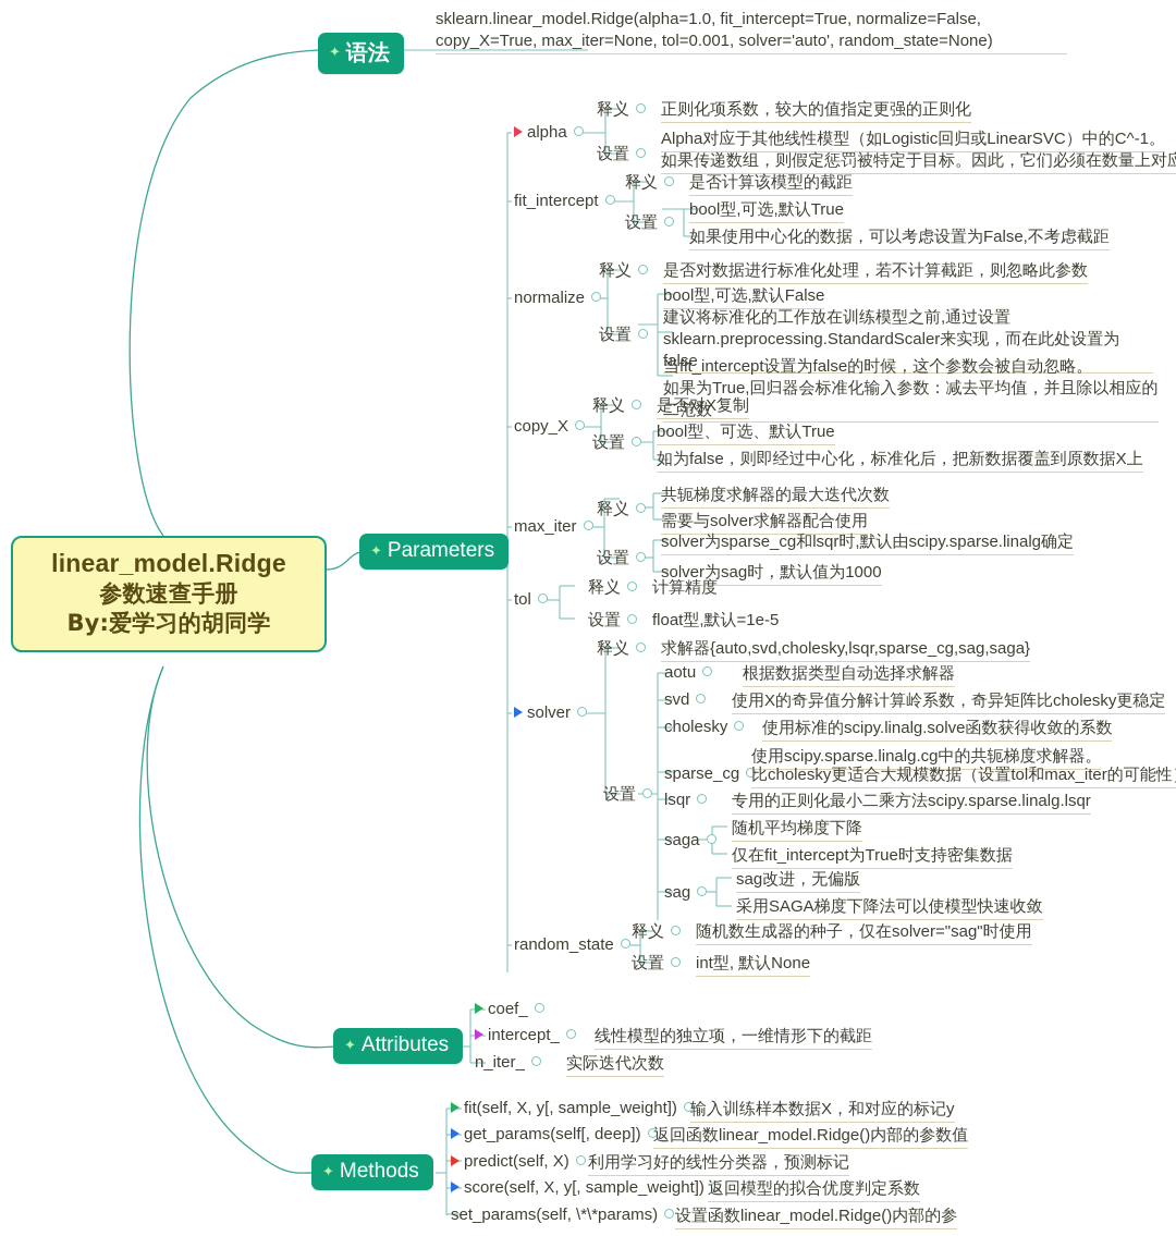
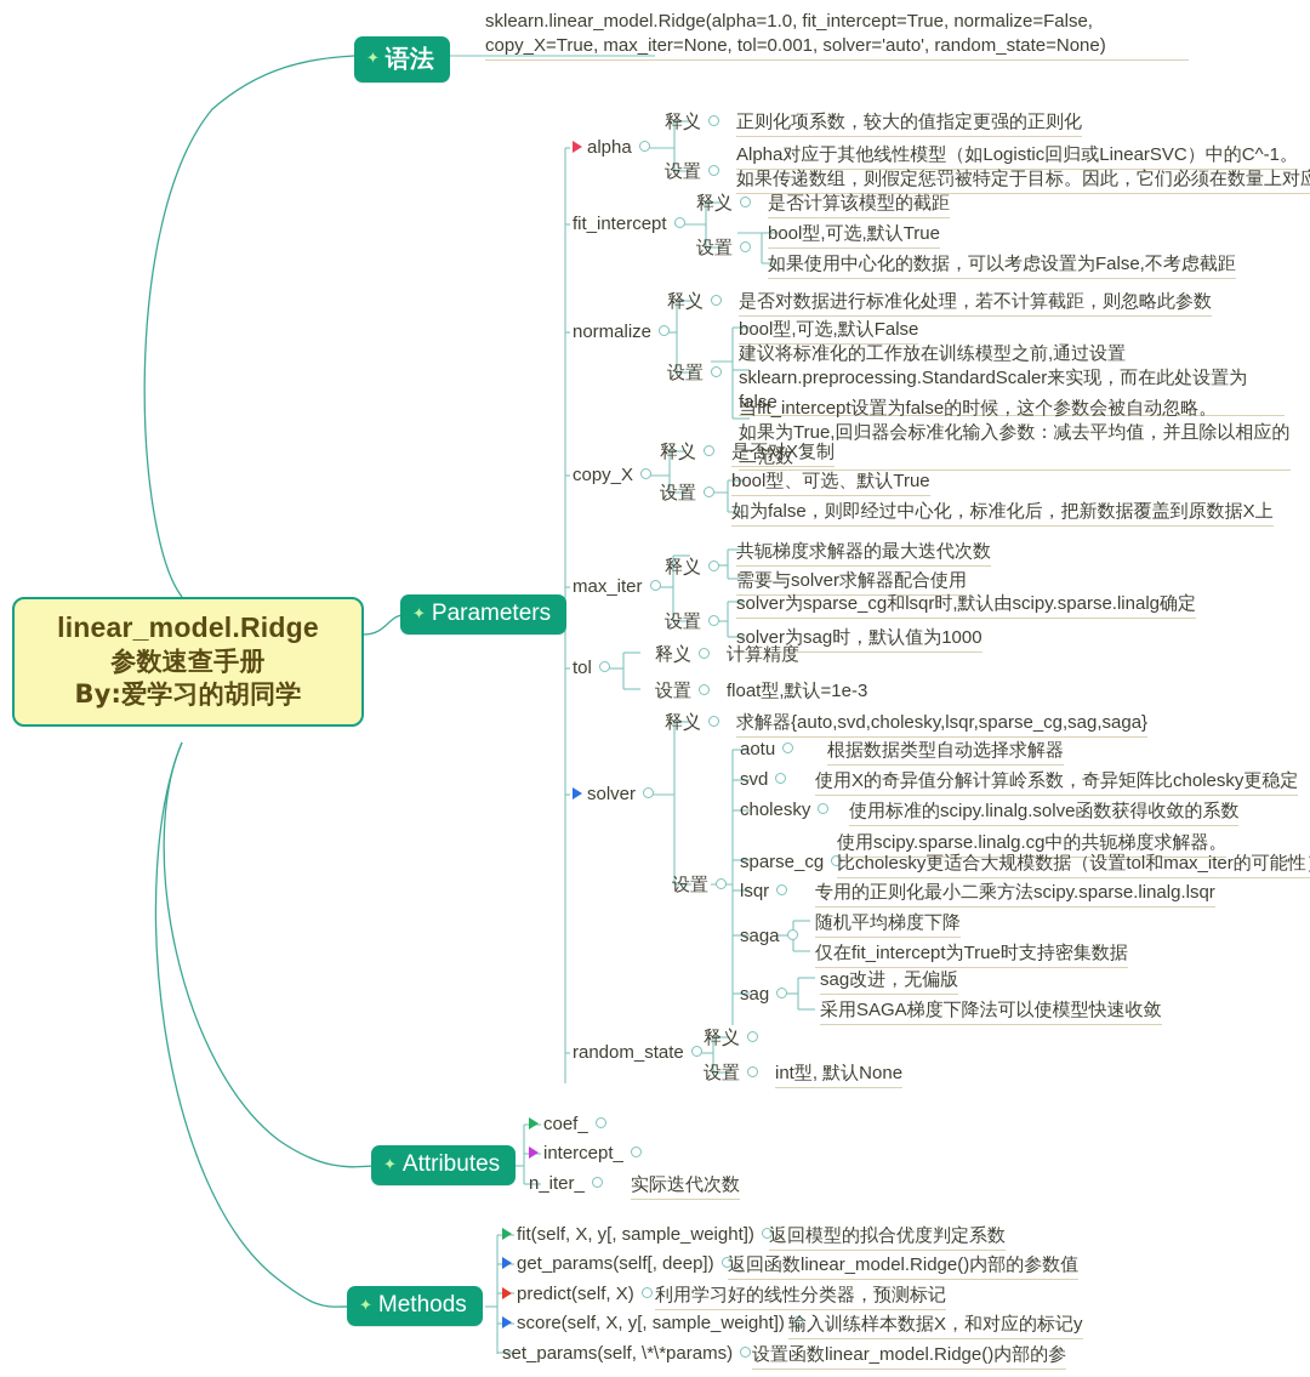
  linear_model.Ridge
  参数速查手册
  By:爱学习的胡同学
  ✦
  语法
  ✦
  Parameters
  ✦
  Attributes
  ✦
  Methods
  sklearn.linear_model.Ridge(alpha=1.0, fit_intercept=True, normalize=False,
  copy_X=True, max_iter=None, tol=0.001, solver='auto', random_state=None)
  alpha
  释义
  正则化项系数，较大的值指定更强的正则化
  设置
  Alpha对应于其他线性模型（如Logistic回归或LinearSVC）中的C^-1。
  如果传递数组，则假定惩罚被特定于目标。因此，它们必须在数量上对
  fit_intercept
  释义
  是否计算该模型的截距
  设置
  bool型,可选,默认True
  如果使用中心化的数据，可以考虑设置为False,不考虑截距
  normalize
  释义
  是否对数据进行标准化处理，若不计算截距，则忽略此参数
  设置
  bool型,可选,默认False
  建议将标准化的工作放在训练模型之前,通过设置
  sklearn.preprocessing.StandardScaler来实现，而在此处设置为false
  当fit_intercept设置为false的时候，这个参数会被自动忽略。
  如果为True,回归器会标准化输入参数：减去平均值，并且除以相应的二范数
  copy_X
  释义
  是否对X复制
  设置
  bool型、可选、默认True
  如为false，则即经过中心化，标准化后，把新数据覆盖到原数据X上
  max_iter
  释义
  共轭梯度求解器的最大迭代次数
  需要与solver求解器配合使用
  设置
  solver为sparse_cg和lsqr时,默认由scipy.sparse.linalg确定
  solver为sag时，默认值为1000
  tol
  释义
  计算精度
  设置
- float型,默认=1e-5
+ float型,默认=1e-3
  solver
  释义
  求解器{auto,svd,cholesky,lsqr,sparse_cg,sag,saga}
  设置
  aotu
  根据数据类型自动选择求解器
  svd
  使用X的奇异值分解计算岭系数，奇异矩阵比cholesky更稳定
  cholesky
  使用标准的scipy.linalg.solve函数获得收敛的系数
  sparse_cg
  使用scipy.sparse.linalg.cg中的共轭梯度求解器。
  比cholesky更适合大规模数据（设置tol和max_iter的可能性
  lsqr
  专用的正则化最小二乘方法scipy.sparse.linalg.lsqr
  saga
  随机平均梯度下降
  仅在fit_intercept为True时支持密集数据
  sag
  sag改进，无偏版
  采用SAGA梯度下降法可以使模型快速收敛
  random_state
  释义
- 随机数生成器的种子，仅在solver="sag"时使用
  设置
  int型, 默认None
  coef_
  intercept_
- 线性模型的独立项，一维情形下的截距
  n_iter_
  实际迭代次数
  fit(self, X, y[, sample_weight])
- 输入训练样本数据X，和对应的标记y
+ 返回模型的拟合优度判定系数
  get_params(self[, deep])
  返回函数linear_model.Ridge()内部的参数值
  predict(self, X)
  利用学习好的线性分类器，预测标记
  score(self, X, y[, sample_weight])
- 返回模型的拟合优度判定系数
+ 输入训练样本数据X，和对应的标记y
  set_params(self, \*\*params)
  设置函数linear_model.Ridge()内部的参
